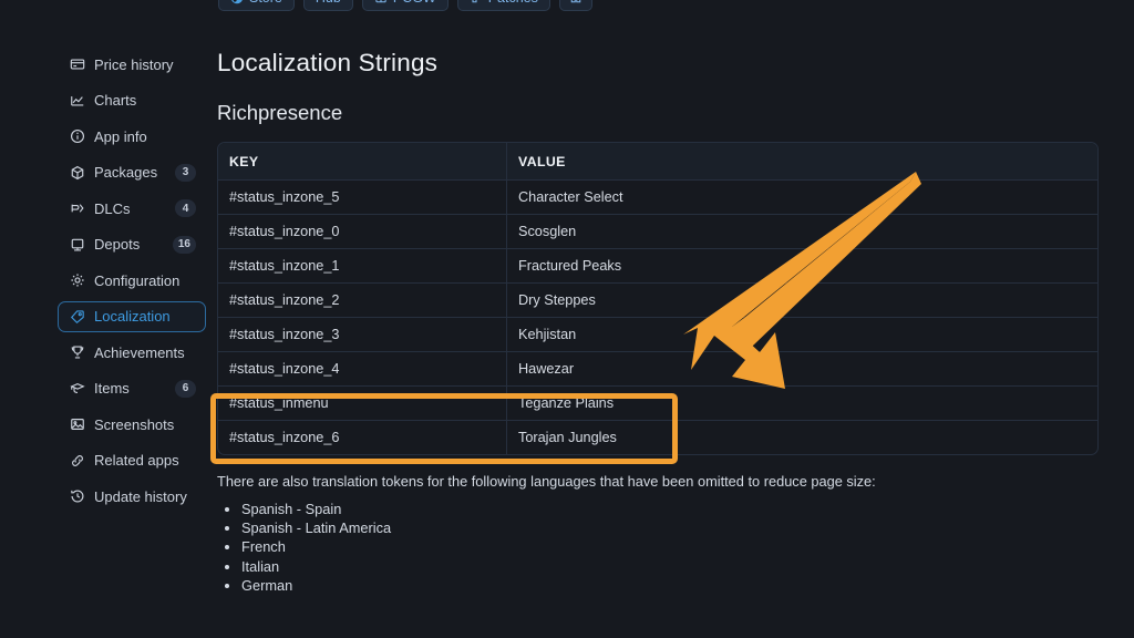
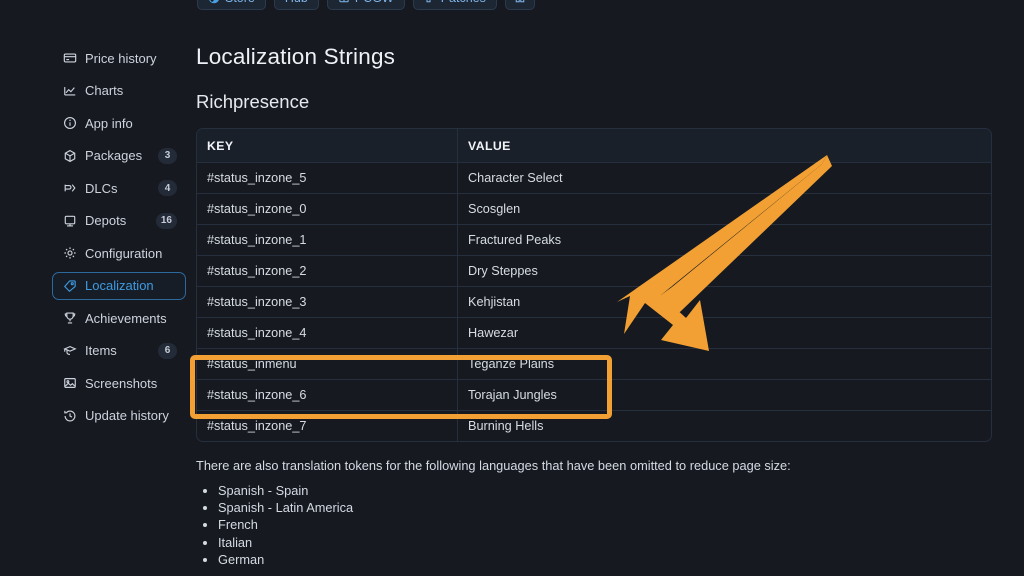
  Price history
  Charts
  App info
  Packages
  3
  DLCs
  4
  Depots
  16
  Configuration
  Localization
  Achievements
  Items
  6
  Screenshots
- Related apps
  Update history
  Localization Strings
  Richpresence
  KEY	VALUE
  #status_inzone_5	Character Select
  #status_inzone_0	Scosglen
  #status_inzone_1	Fractured Peaks
  #status_inzone_2	Dry Steppes
  #status_inzone_3	Kehjistan
  #status_inzone_4	Hawezar
  #status_inmenu	Teganze Plains
  #status_inzone_6	Torajan Jungles
+ #status_inzone_7	Burning Hells
  There are also translation tokens for the following languages that have been omitted to reduce page size:
  Spanish - Spain
  Spanish - Latin America
  French
  Italian
  German
